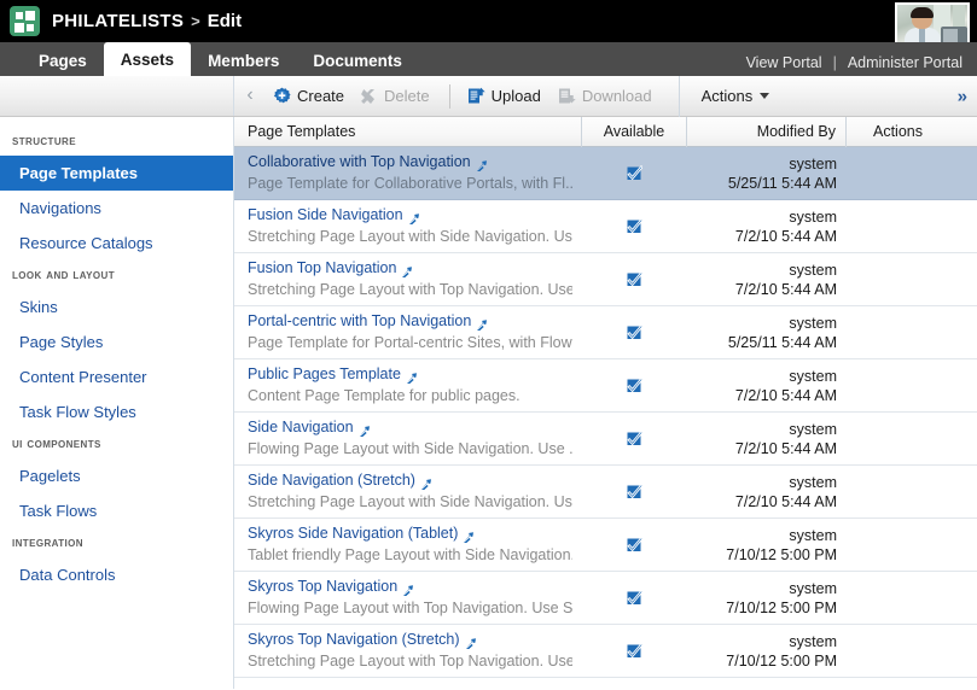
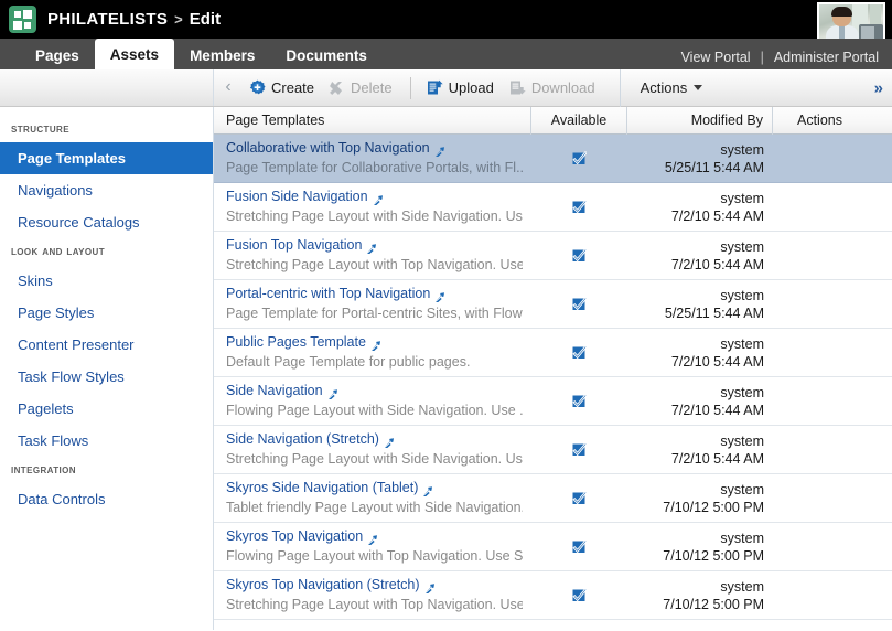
  PHILATELISTS
  >
  Edit
  Pages
  Assets
  Members
  Documents
  View Portal
  |
  Administer Portal
  ‹
  Create
  Delete
  Upload
  Download
  Actions
  »
  structure
  Page Templates
  Navigations
  Resource Catalogs
  look and layout
  Skins
  Page Styles
  Content Presenter
  Task Flow Styles
- ui components
  Pagelets
  Task Flows
  integration
  Data Controls
  Page Templates
  Available
  Modified By
  Actions
  Collaborative with Top Navigation
  Page Template for Collaborative Portals, with Fl..
  system
  5/25/11 5:44 AM
  Fusion Side Navigation
  Stretching Page Layout with Side Navigation. Us
  system
  7/2/10 5:44 AM
  Fusion Top Navigation
  Stretching Page Layout with Top Navigation. Use
  system
  7/2/10 5:44 AM
  Portal-centric with Top Navigation
  Page Template for Portal-centric Sites, with Flow
  system
  5/25/11 5:44 AM
  Public Pages Template
- Content Page Template for public pages.
+ Default Page Template for public pages.
  system
  7/2/10 5:44 AM
  Side Navigation
  Flowing Page Layout with Side Navigation. Use .
  system
  7/2/10 5:44 AM
  Side Navigation (Stretch)
  Stretching Page Layout with Side Navigation. Us
  system
  7/2/10 5:44 AM
  Skyros Side Navigation (Tablet)
  Tablet friendly Page Layout with Side Navigation
  system
  7/10/12 5:00 PM
  Skyros Top Navigation
  Flowing Page Layout with Top Navigation. Use S
  system
  7/10/12 5:00 PM
  Skyros Top Navigation (Stretch)
  Stretching Page Layout with Top Navigation. Use
  system
  7/10/12 5:00 PM
